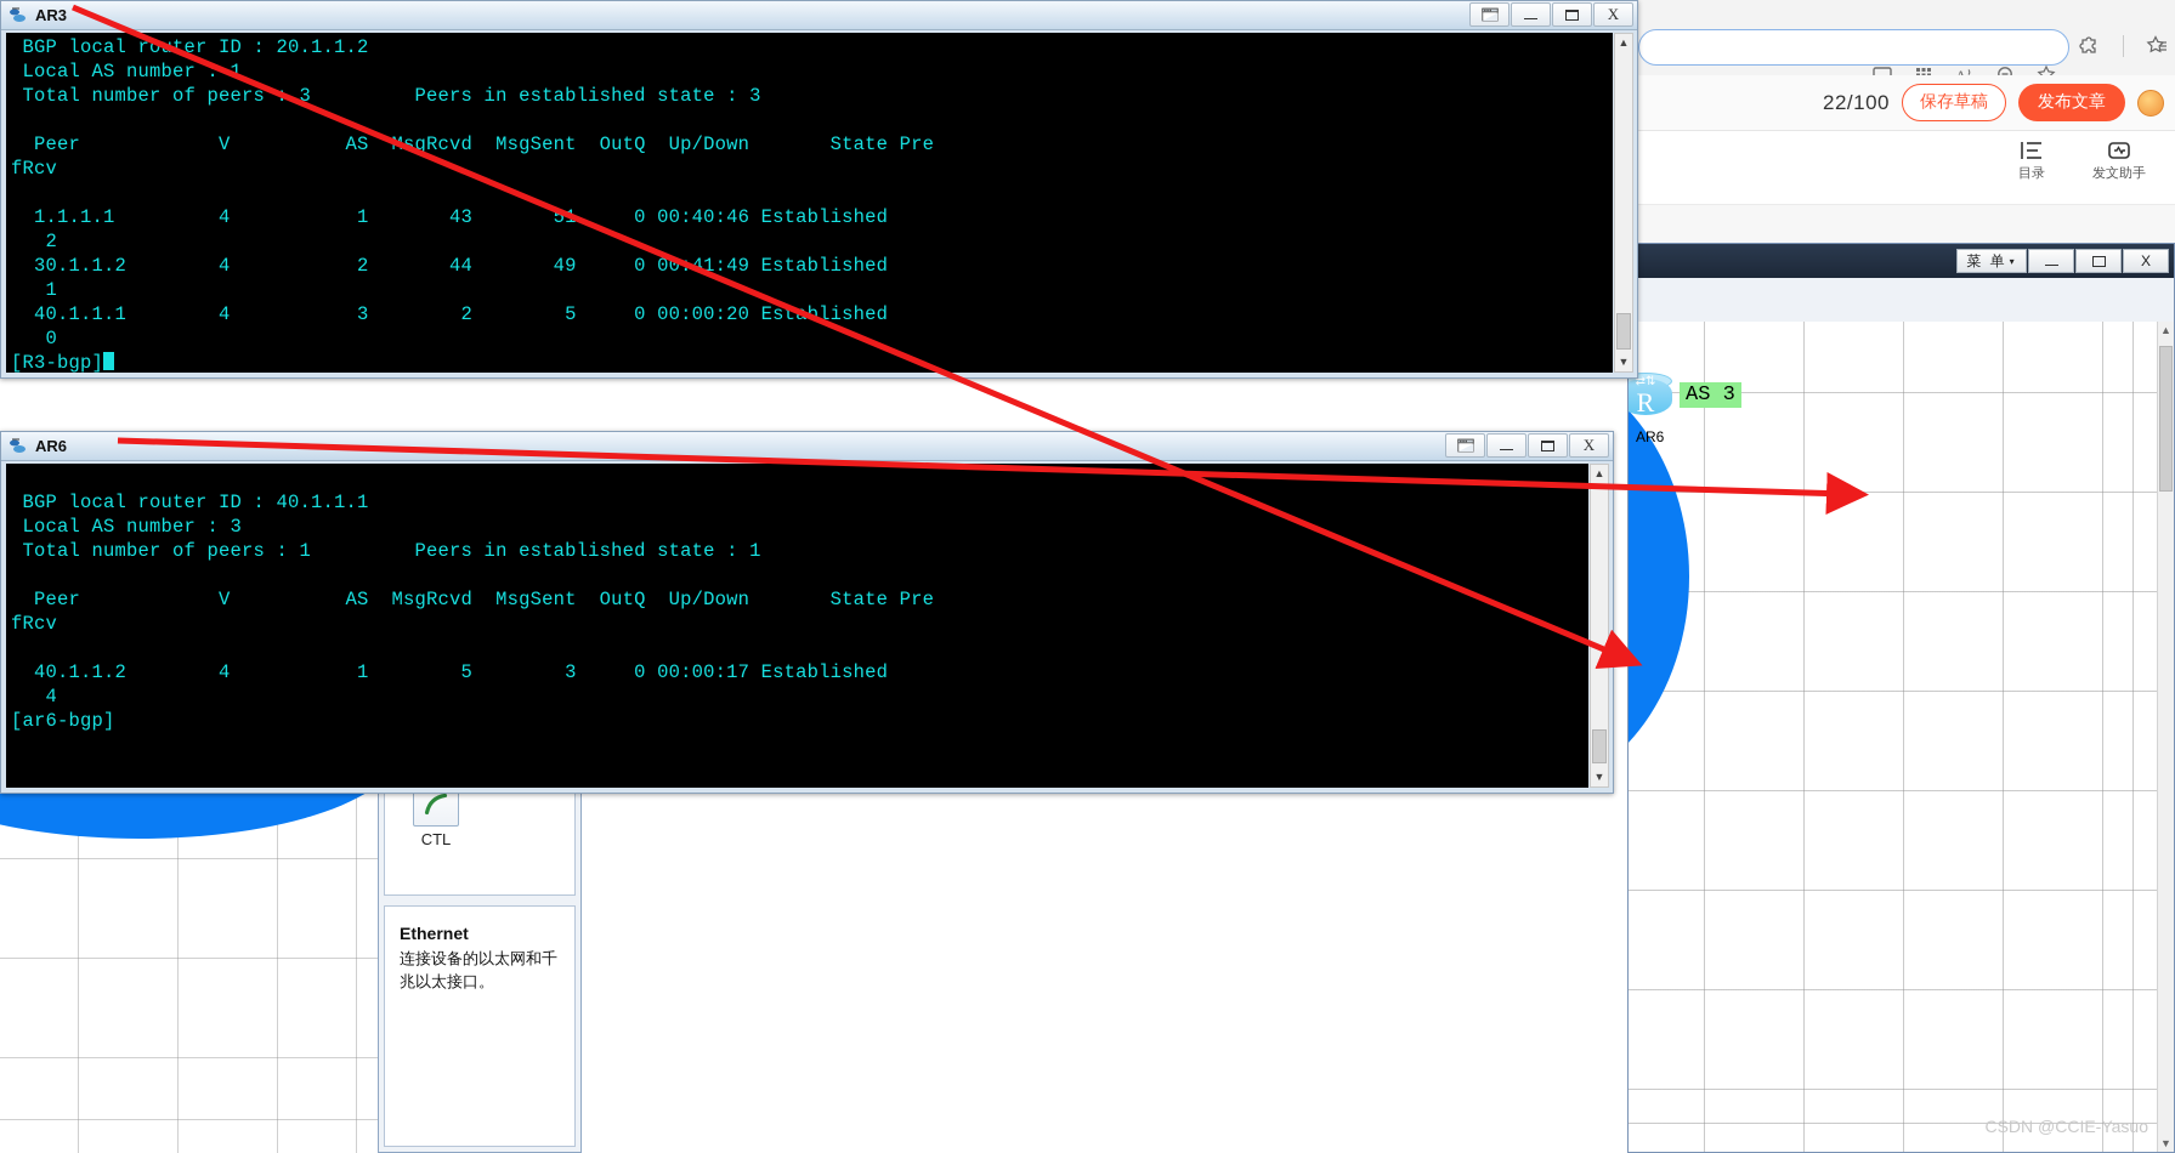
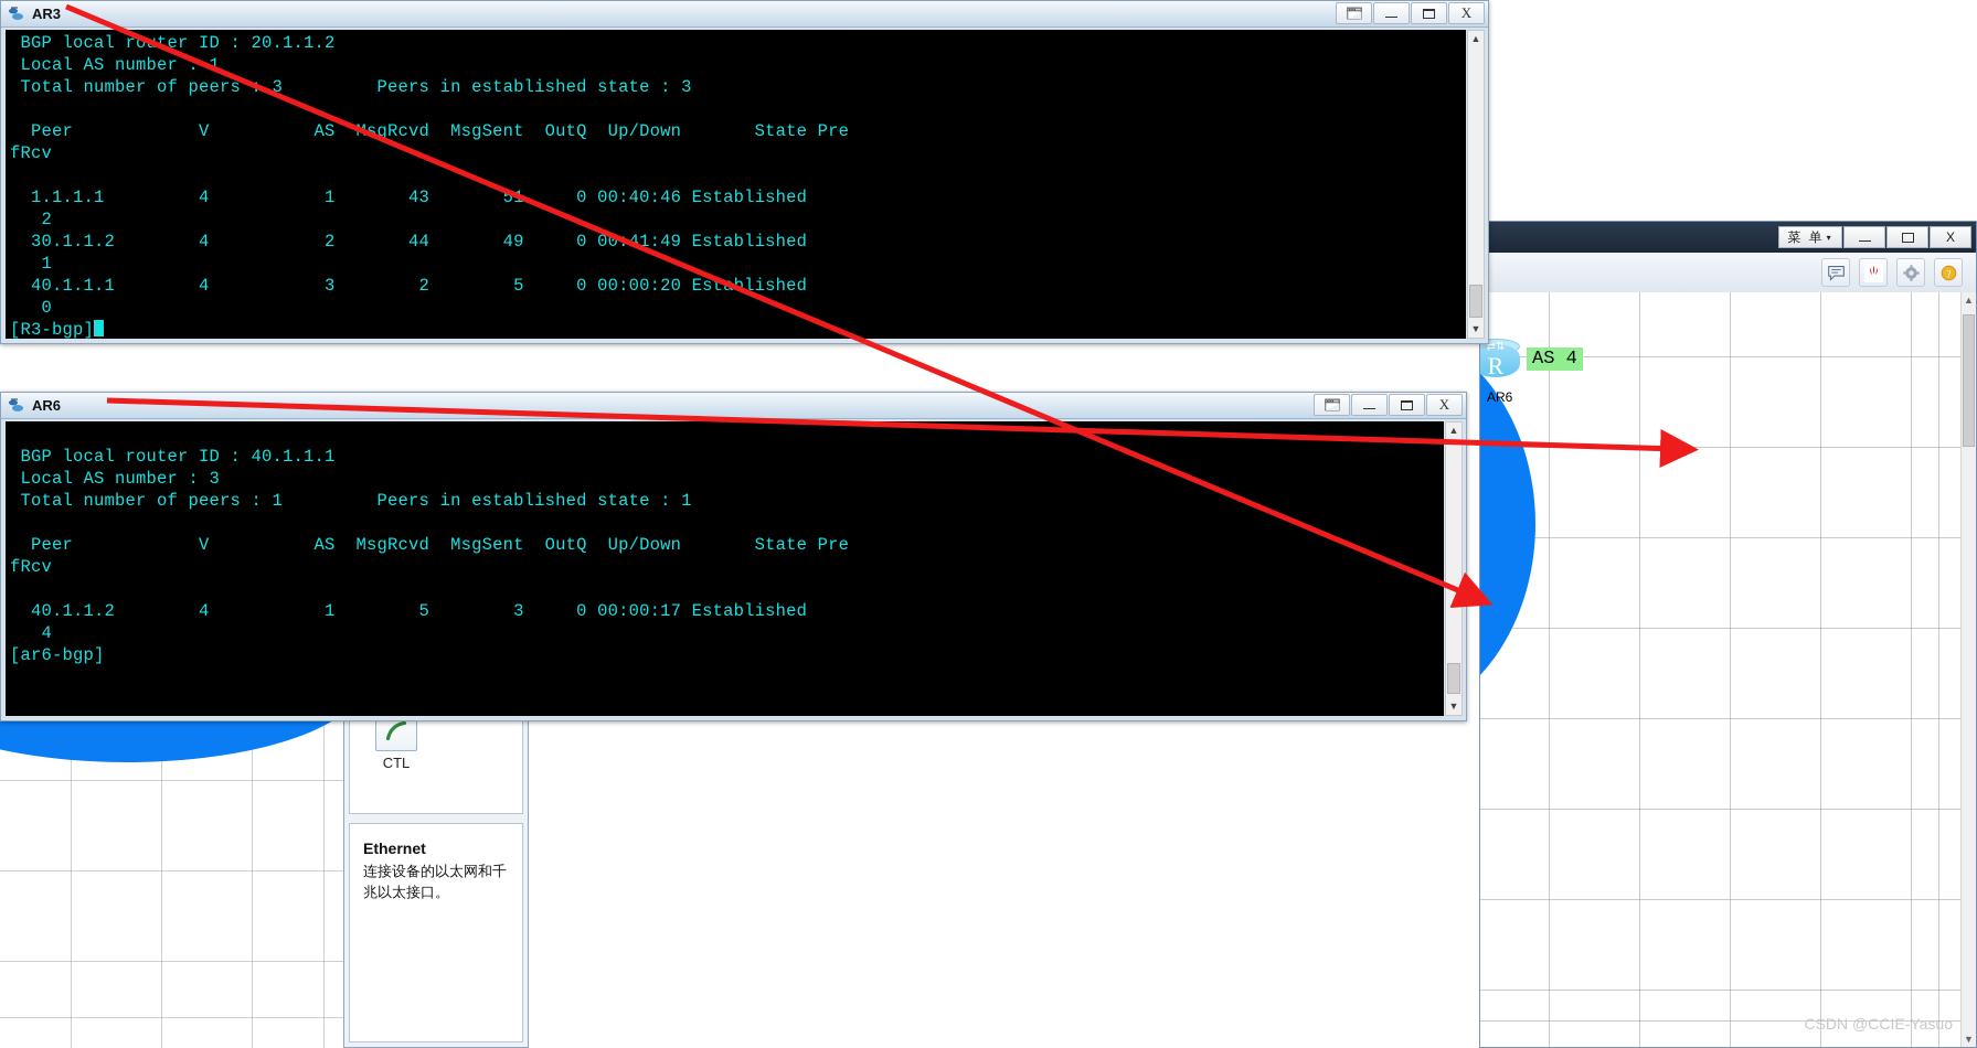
- 22/100
- 保存草稿
- 发布文章
- 目录
- 发文助手
  菜 单
  ▾
  X
+ ?
  ⇄⇅
  R
  AR6
- AS 3
+ AS 4
  ▲
  ▼
  CTL
  Ethernet
  连接设备的以太网和千兆以太接口。
  AR3
  X
  BGP local roter ID : 20.1.1.2
  Local AS number : 1
  Total number of peers 3 Peers in established state : 3
  Peer V ASsgRcvd MsgSent OutQ Up/Down State Pre
  fRcv
  1.1.1.1 4 1 43 5 0 00:40:46 Established
  2
  30.1.1.2 4 2 44 49 0 0041:49 Established
  1
  40.1.1.1 4 3 2 5 0 00:00:20 Estlished
  0
  [R3-bgp]
  ▲
  ▼
  AR6
  X
  BGP local router ID : 40.1.1.1
  Local AS number : 3
  Total number of peers : 1 Peers in established state : 1
  Peer V AS MsgRcvd MsgSent OutQ Up/Down State Pre
  fRcv
  40.1.1.2 4 1 5 3 0 00:00:17 Established
  4
  [ar6-bgp]
  ▲
  ▼
  CSDN @CCIE-Yasuo
